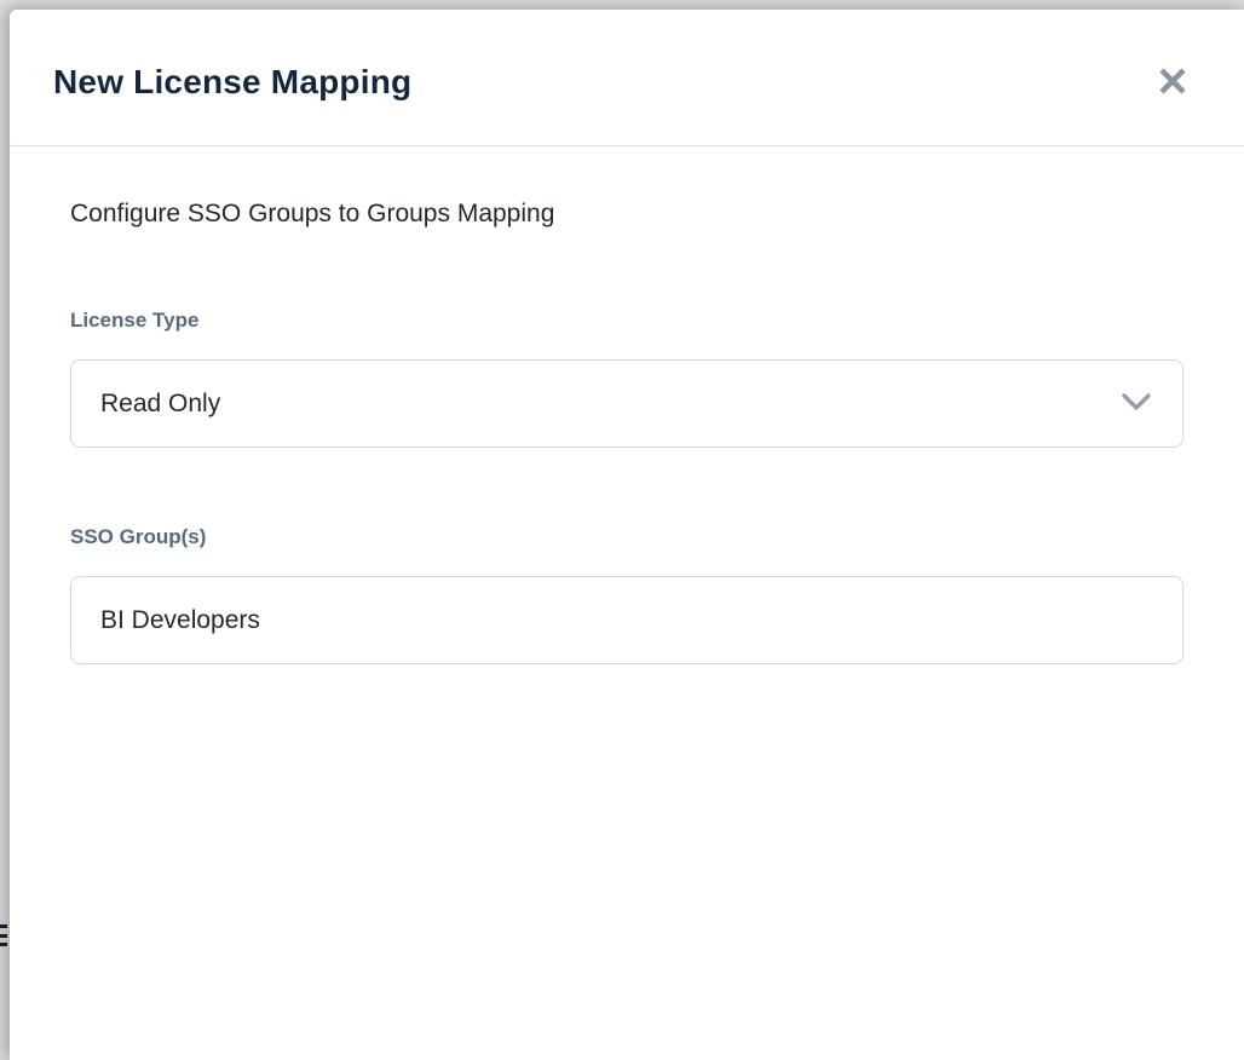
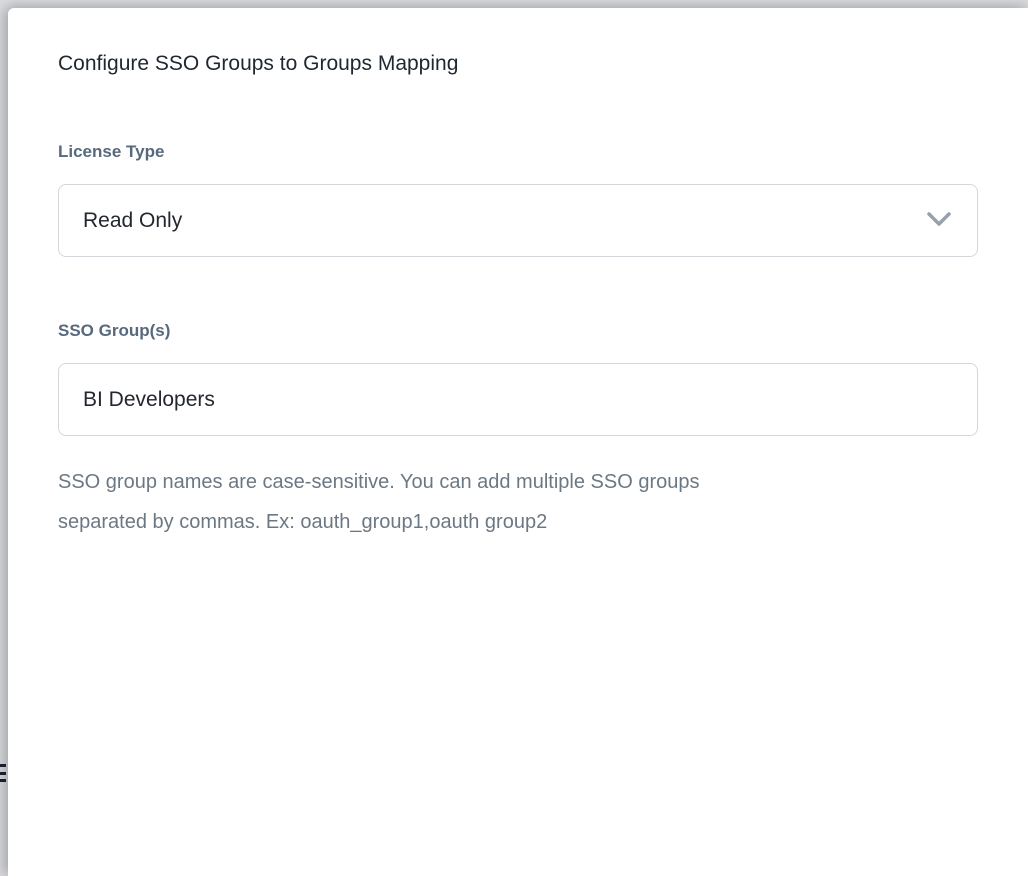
- New License Mapping
  Configure SSO Groups to Groups Mapping
  License Type
  Read Only
  SSO Group(s)
  BI Developers
+ SSO group names are case-sensitive. You can add multiple SSO groups
+ separated by commas. Ex: oauth_group1,oauth group2
